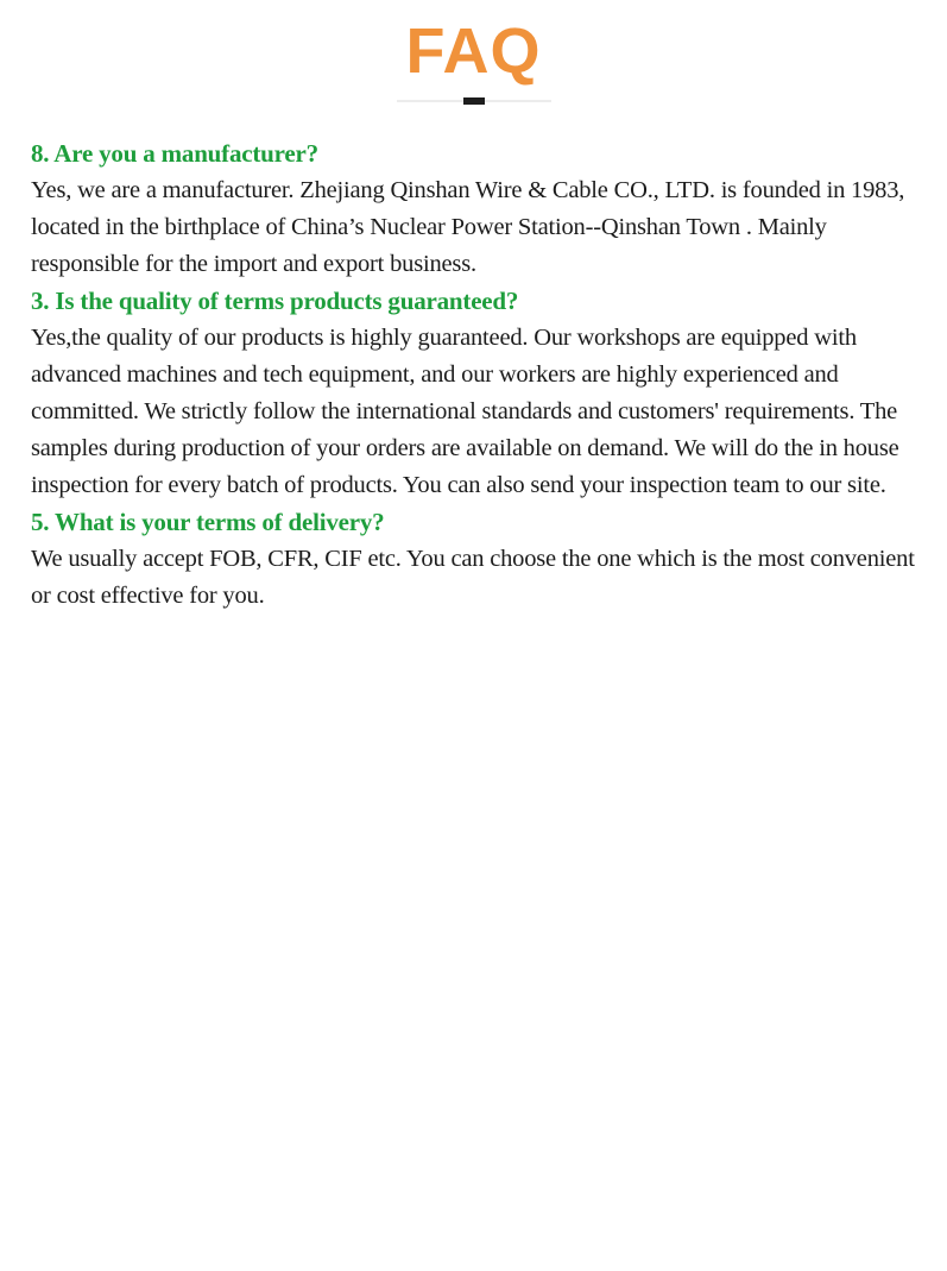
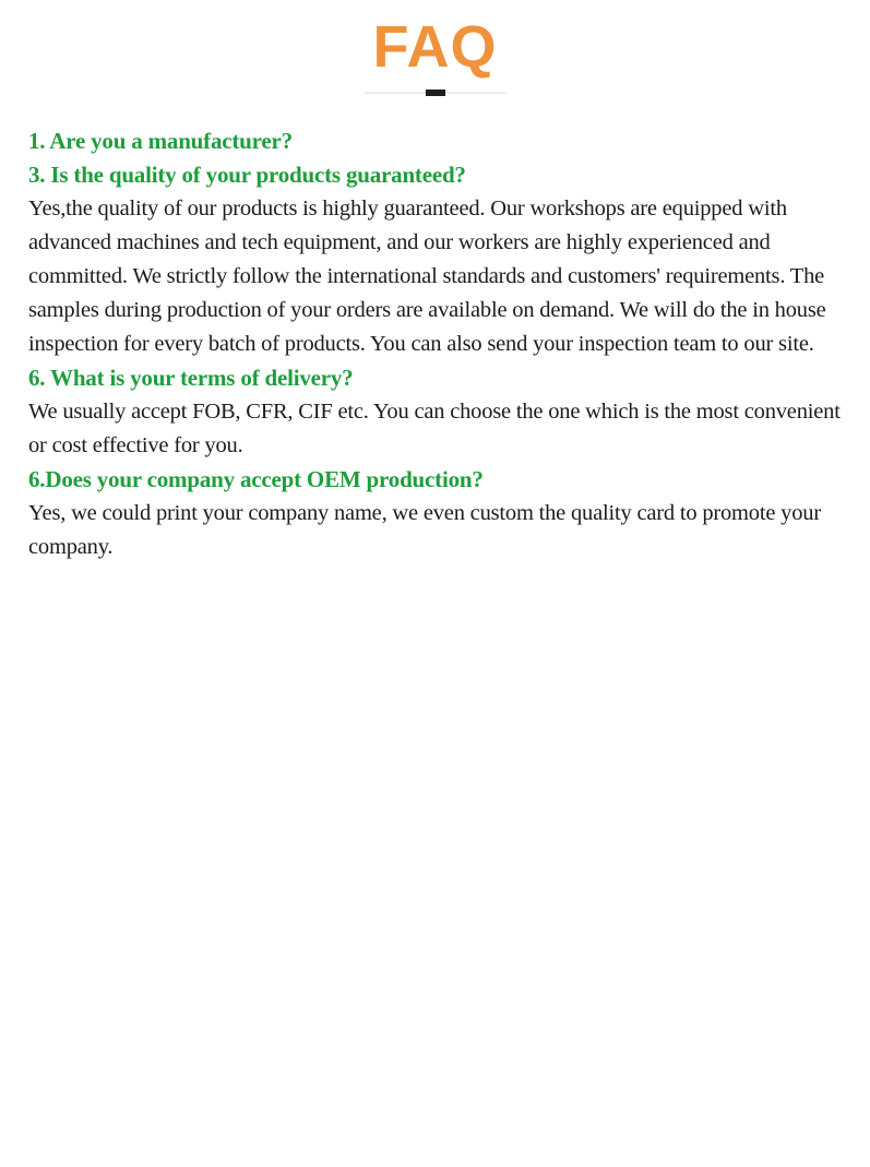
  FAQ
- 8. Are you a manufacturer?
+ 1. Are you a manufacturer?
- Yes, we are a manufacturer. Zhejiang Qinshan Wire & Cable CO., LTD. is founded in 1983, located in the birthplace of China’s Nuclear Power Station--Qinshan Town . Mainly responsible for the import and export business.
- 3. Is the quality of terms products guaranteed?
+ 3. Is the quality of your products guaranteed?
  Yes,the quality of our products is highly guaranteed. Our workshops are equipped with advanced machines and tech equipment, and our workers are highly experienced and committed. We strictly follow the international standards and customers' requirements. The samples during production of your orders are available on demand. We will do the in house inspection for every batch of products. You can also send your inspection team to our site.
- 5. What is your terms of delivery?
+ 6. What is your terms of delivery?
  We usually accept FOB, CFR, CIF etc. You can choose the one which is the most convenient or cost effective for you.
+ 6.Does your company accept OEM production?
+ Yes, we could print your company name, we even custom the quality card to promote your company.
